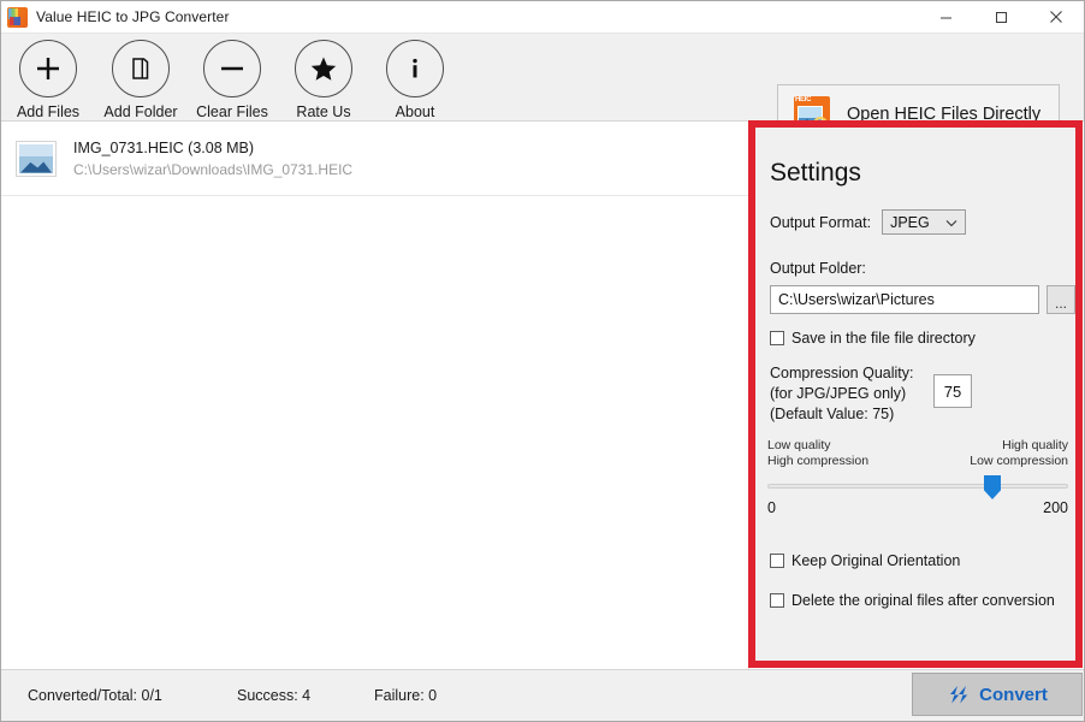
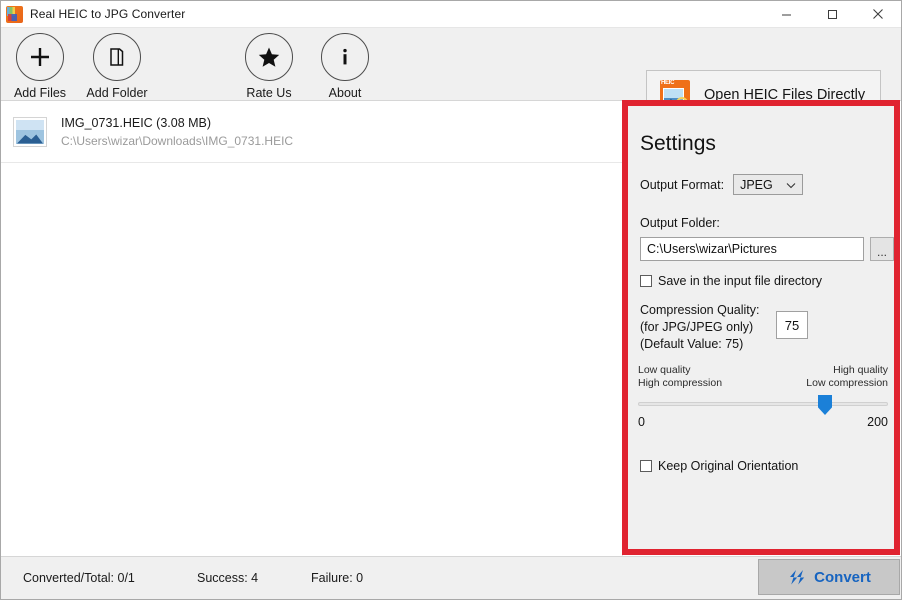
- Value HEIC to JPG Converter
+ Real HEIC to JPG Converter
  Add Files
  Add Folder
- Clear Files
  Rate Us
  About
  Open HEIC Files Directly
  IMG_0731.HEIC (3.08 MB)
  C:\Users\wizar\Downloads\IMG_0731.HEIC
  Settings
  Output Format:
  JPEG
  Output Folder:
  C:\Users\wizar\Pictures
  ...
- Save in the file file directory
+ Save in the input file directory
  Compression Quality:
  (for JPG/JPEG only)
  (Default Value: 75)
  75
  Low quality
  High compression
  High quality
  Low compression
  0
  200
  Keep Original Orientation
- Delete the original files after conversion
  Converted/Total: 0/1
  Success: 4
  Failure: 0
  Convert
